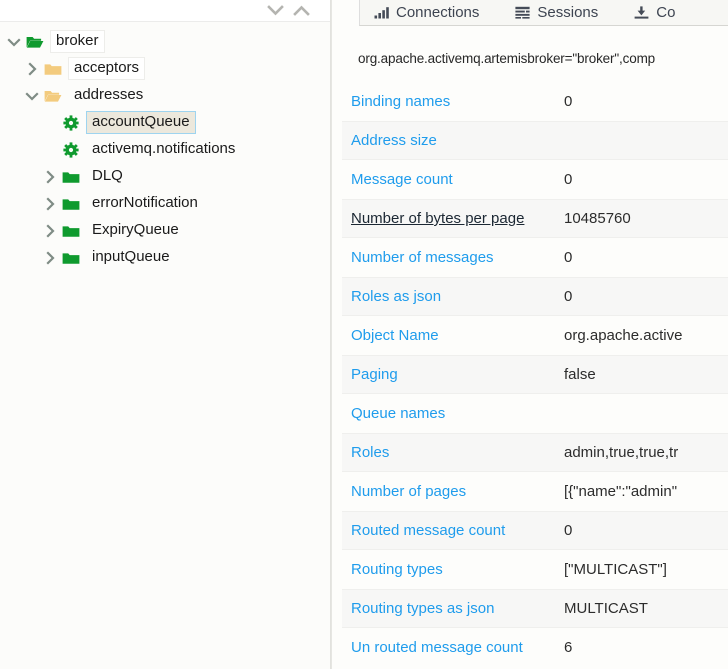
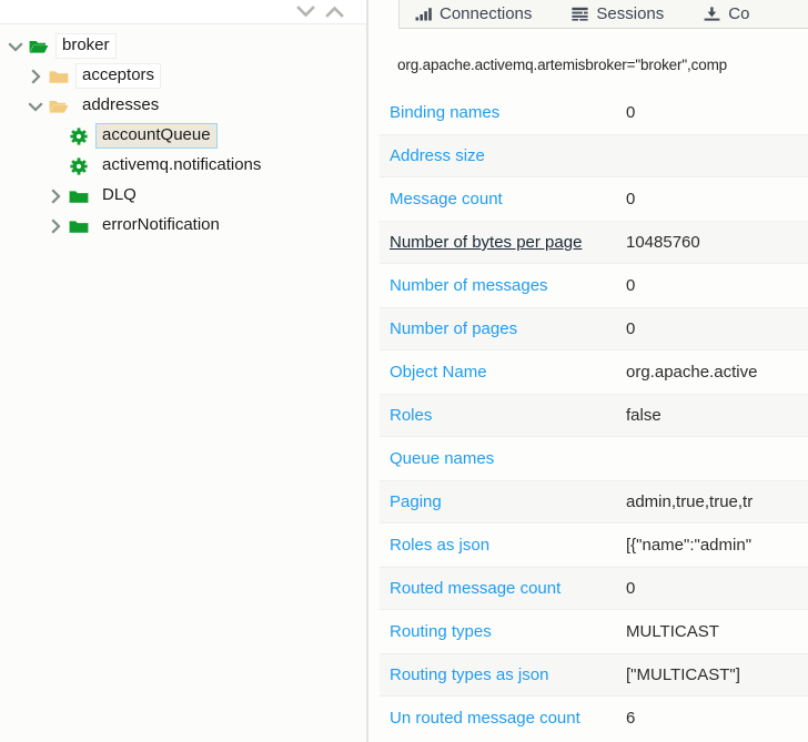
  broker
  acceptors
  addresses
  accountQueue
  activemq.notifications
  DLQ
  errorNotification
- ExpiryQueue
- inputQueue
  Connections
  Sessions
  Co
  org.apache.activemq.artemisbroker="broker",comp
  Binding names
  0
  Address size
  Message count
  0
  Number of bytes per page
  10485760
  Number of messages
  0
- Roles as json
+ Number of pages
  0
  Object Name
  org.apache.active
- Paging
+ Roles
  false
  Queue names
- Roles
+ Paging
  admin,true,true,tr
- Number of pages
+ Roles as json
  [{"name":"admin"
  Routed message count
  0
  Routing types
- ["MULTICAST"]
+ MULTICAST
  Routing types as json
- MULTICAST
+ ["MULTICAST"]
  Un routed message count
  6
